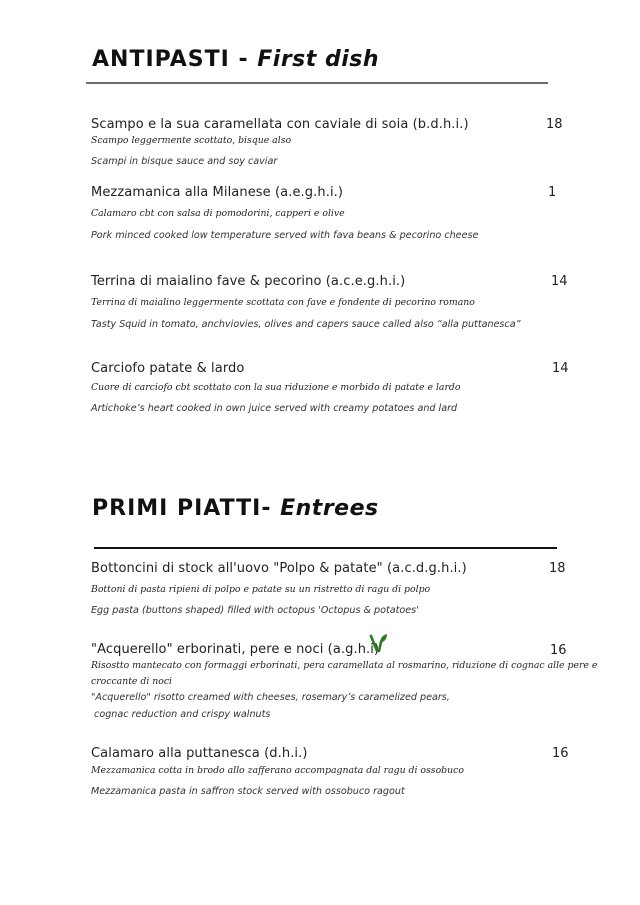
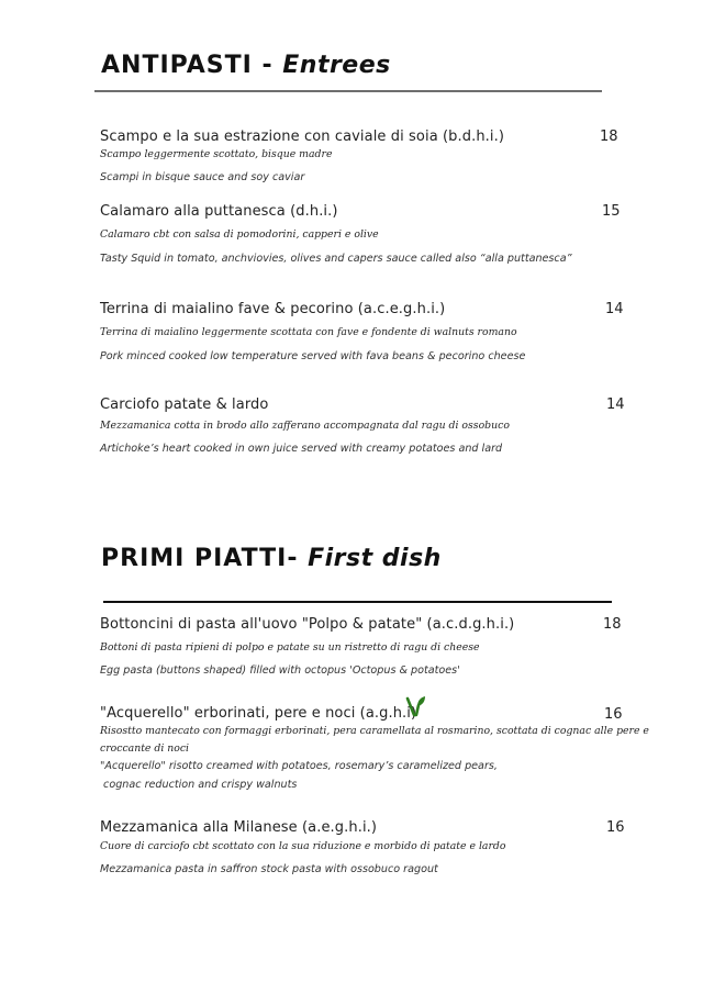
- ANTIPASTI - First dish
+ ANTIPASTI - Entrees
- Scampo e la sua caramellata con caviale di soia (b.d.h.i.)
+ Scampo e la sua estrazione con caviale di soia (b.d.h.i.)
  18
- Scampo leggermente scottato, bisque also
+ Scampo leggermente scottato, bisque madre
  Scampi in bisque sauce and soy caviar
- Mezzamanica alla Milanese (a.e.g.h.i.)
+ Calamaro alla puttanesca (d.h.i.)
- 1
+ 15
  Calamaro cbt con salsa di pomodorini, capperi e olive
- Pork minced cooked low temperature served with fava beans & pecorino cheese
+ Tasty Squid in tomato, anchviovies, olives and capers sauce called also “alla puttanesca”
  Terrina di maialino fave & pecorino (a.c.e.g.h.i.)
  14
- Terrina di maialino leggermente scottata con fave e fondente di pecorino romano
+ Terrina di maialino leggermente scottata con fave e fondente di walnuts romano
- Tasty Squid in tomato, anchviovies, olives and capers sauce called also “alla puttanesca”
+ Pork minced cooked low temperature served with fava beans & pecorino cheese
  Carciofo patate & lardo
  14
- Cuore di carciofo cbt scottato con la sua riduzione e morbido di patate e lardo
+ Mezzamanica cotta in brodo allo zafferano accompagnata dal ragu di ossobuco
  Artichoke’s heart cooked in own juice served with creamy potatoes and lard
- PRIMI PIATTI- Entrees
+ PRIMI PIATTI- First dish
- Bottoncini di stock all'uovo "Polpo & patate" (a.c.d.g.h.i.)
+ Bottoncini di pasta all'uovo "Polpo & patate" (a.c.d.g.h.i.)
  18
- Bottoni di pasta ripieni di polpo e patate su un ristretto di ragu di polpo
+ Bottoni di pasta ripieni di polpo e patate su un ristretto di ragu di cheese
  Egg pasta (buttons shaped) filled with octopus 'Octopus & potatoes'
  "Acquerello" erborinati, pere e noci (a.g.h.i
  16
- Risostto mantecato con formaggi erborinati, pera caramellata al rosmarino, riduzione di cognac alle pere e
+ Risostto mantecato con formaggi erborinati, pera caramellata al rosmarino, scottata di cognac alle pere e
  croccante di noci
- "Acquerello" risotto creamed with cheeses, rosemary’s caramelized pears,
+ "Acquerello" risotto creamed with potatoes, rosemary’s caramelized pears,
  cognac reduction and crispy walnuts
- Calamaro alla puttanesca (d.h.i.)
+ Mezzamanica alla Milanese (a.e.g.h.i.)
  16
- Mezzamanica cotta in brodo allo zafferano accompagnata dal ragu di ossobuco
+ Cuore di carciofo cbt scottato con la sua riduzione e morbido di patate e lardo
- Mezzamanica pasta in saffron stock served with ossobuco ragout
+ Mezzamanica pasta in saffron stock pasta with ossobuco ragout
